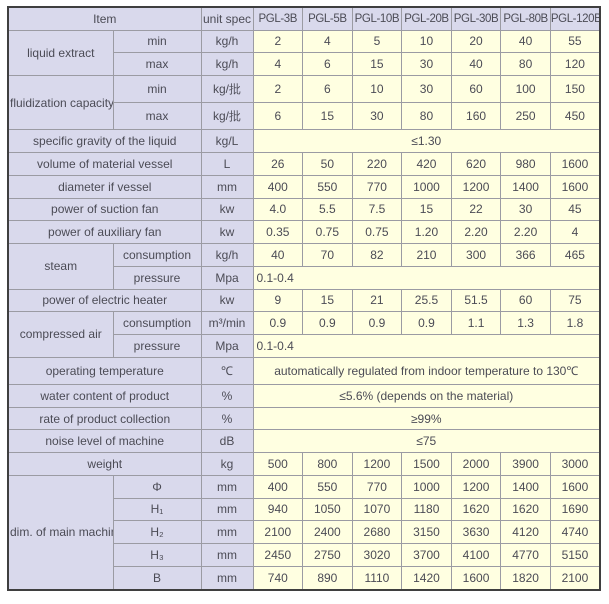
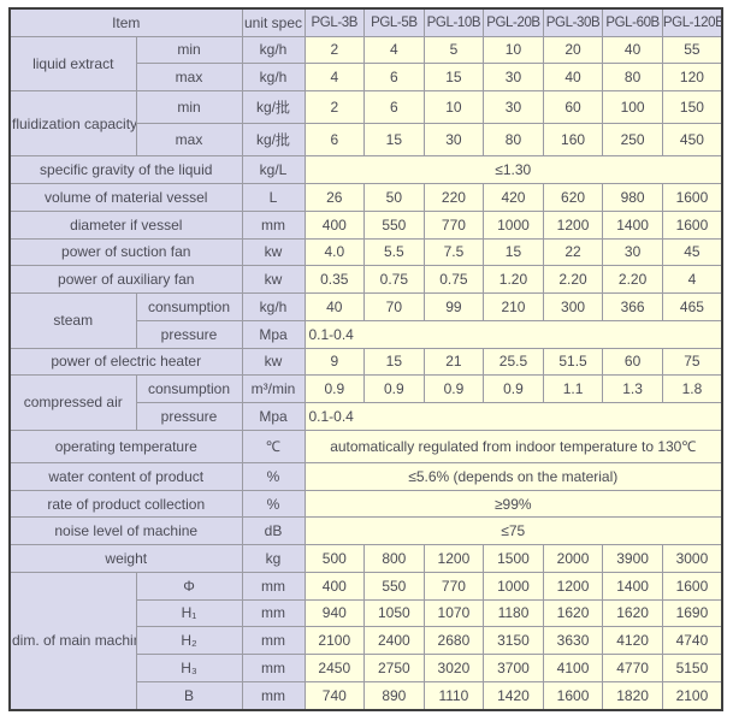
- Item	unit spec	PGL-3B	PGL-5B	PGL-10B	PGL-20B	PGL-30B	PGL-80B	PGL-120B
+ Item	unit spec	PGL-3B	PGL-5B	PGL-10B	PGL-20B	PGL-30B	PGL-60B	PGL-120B
  liquid extract	min	kg/h	2	4	5	10	20	40	55
  max	kg/h	4	6	15	30	40	80	120
  fluidization capacity	min	kg/批	2	6	10	30	60	100	150
  max	kg/批	6	15	30	80	160	250	450
  specific gravity of the liquid	kg/L	≤1.30
  volume of material vessel	L	26	50	220	420	620	980	1600
  diameter if vessel	mm	400	550	770	1000	1200	1400	1600
  power of suction fan	kw	4.0	5.5	7.5	15	22	30	45
  power of auxiliary fan	kw	0.35	0.75	0.75	1.20	2.20	2.20	4
- steam	consumption	kg/h	40	70	82	210	300	366	465
+ steam	consumption	kg/h	40	70	99	210	300	366	465
  pressure	Mpa	0.1-0.4
  power of electric heater	kw	9	15	21	25.5	51.5	60	75
  compressed air	consumption	m³/min	0.9	0.9	0.9	0.9	1.1	1.3	1.8
  pressure	Mpa	0.1-0.4
  operating temperature	℃	automatically regulated from indoor temperature to 130℃
  water content of product	%	≤5.6% (depends on the material)
  rate of product collection	%	≥99%
  noise level of machine	dB	≤75
  weight	kg	500	800	1200	1500	2000	3900	3000
  dim. of main machi	Φ	mm	400	550	770	1000	1200	1400	1600
  H₁	mm	940	1050	1070	1180	1620	1620	1690
  H₂	mm	2100	2400	2680	3150	3630	4120	4740
  H₃	mm	2450	2750	3020	3700	4100	4770	5150
  B	mm	740	890	1110	1420	1600	1820	2100
